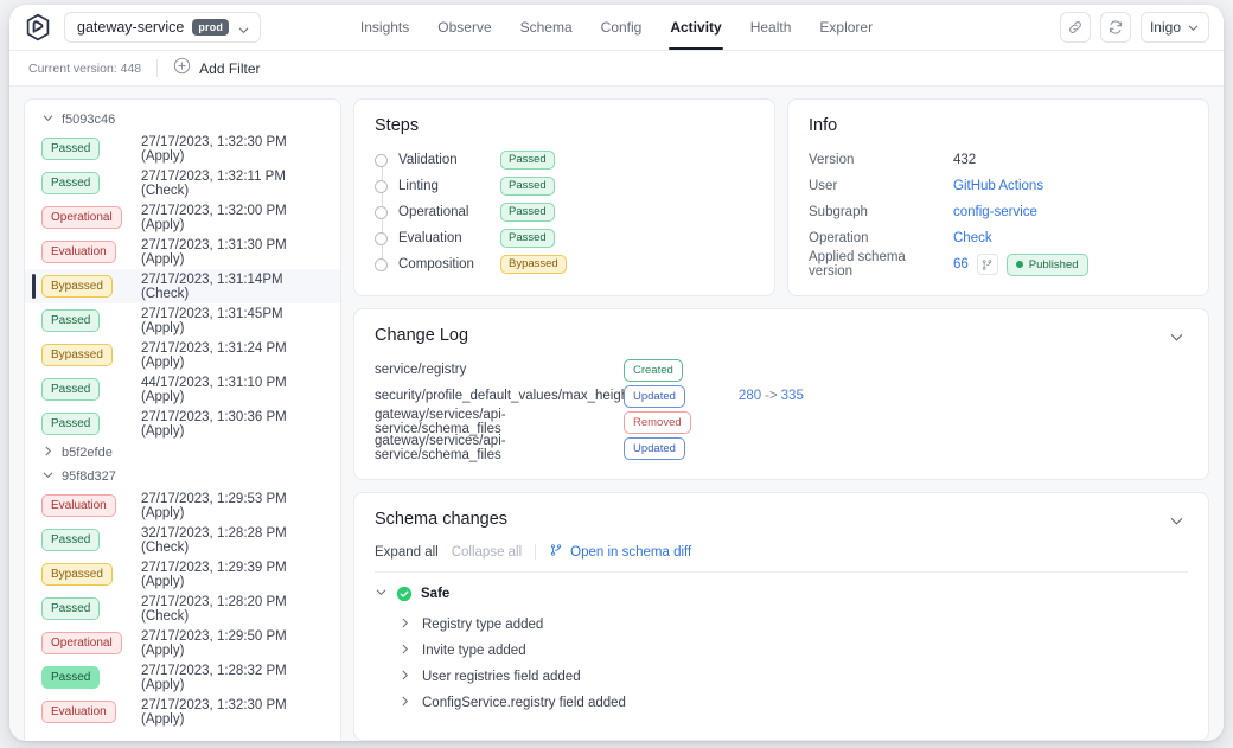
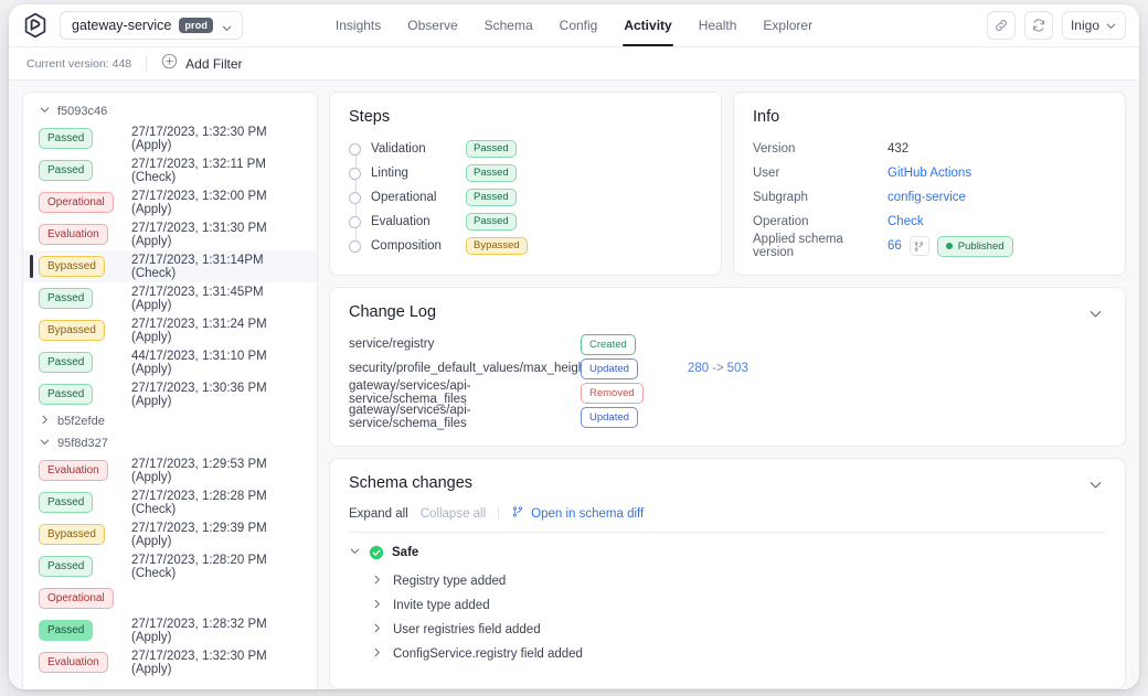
  gateway-service
  prod
  Insights
  Observe
  Schema
  Config
  Activity
  Health
  Explorer
  Inigo
  Current version: 448
  Add Filter
  f5093c46
  Passed
  27/17/2023, 1:32:30 PM (Apply)
  Passed
  27/17/2023, 1:32:11 PM (Check)
  Operational
  27/17/2023, 1:32:00 PM (Apply)
  Evaluation
  27/17/2023, 1:31:30 PM (Apply)
  Bypassed
  27/17/2023, 1:31:14PM (Check)
  Passed
  27/17/2023, 1:31:45PM (Apply)
  Bypassed
  27/17/2023, 1:31:24 PM (Apply)
  Passed
  44/17/2023, 1:31:10 PM (Apply)
  Passed
  27/17/2023, 1:30:36 PM (Apply)
  b5f2efde
  95f8d327
  Evaluation
  27/17/2023, 1:29:53 PM (Apply)
  Passed
- 32/17/2023, 1:28:28 PM (Check)
+ 27/17/2023, 1:28:28 PM (Check)
  Bypassed
  27/17/2023, 1:29:39 PM (Apply)
  Passed
  27/17/2023, 1:28:20 PM (Check)
  Operational
- 27/17/2023, 1:29:50 PM (Apply)
  Passed
  27/17/2023, 1:28:32 PM (Apply)
  Evaluation
  27/17/2023, 1:32:30 PM (Apply)
  Steps
  Validation
  Passed
  Linting
  Passed
  Operational
  Passed
  Evaluation
  Passed
  Composition
  Bypassed
  Info
  Version
  432
  User
  GitHub Actions
  Subgraph
  config-service
  Operation
  Check
  Applied schema version
  66
  Published
  Change Log
  service/registry
  Created
  security/profile_default_values/max_heig
  Updated
- 280 -> 335
+ 280 -> 503
  gateway/services/api-service/schema_files
  Removed
  gateway/services/api-service/schema_files
  Updated
  Schema changes
  Expand all
  Collapse all
  Open in schema diff
  Safe
  Registry type added
  Invite type added
  User registries field added
  ConfigService.registry field added
